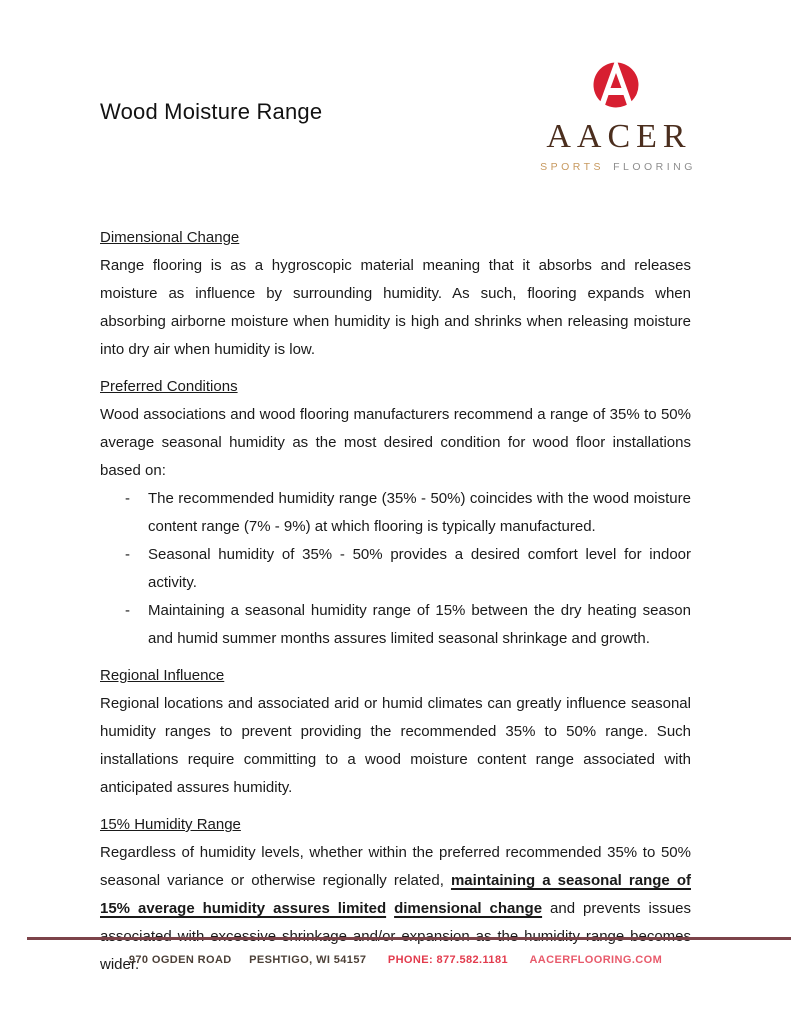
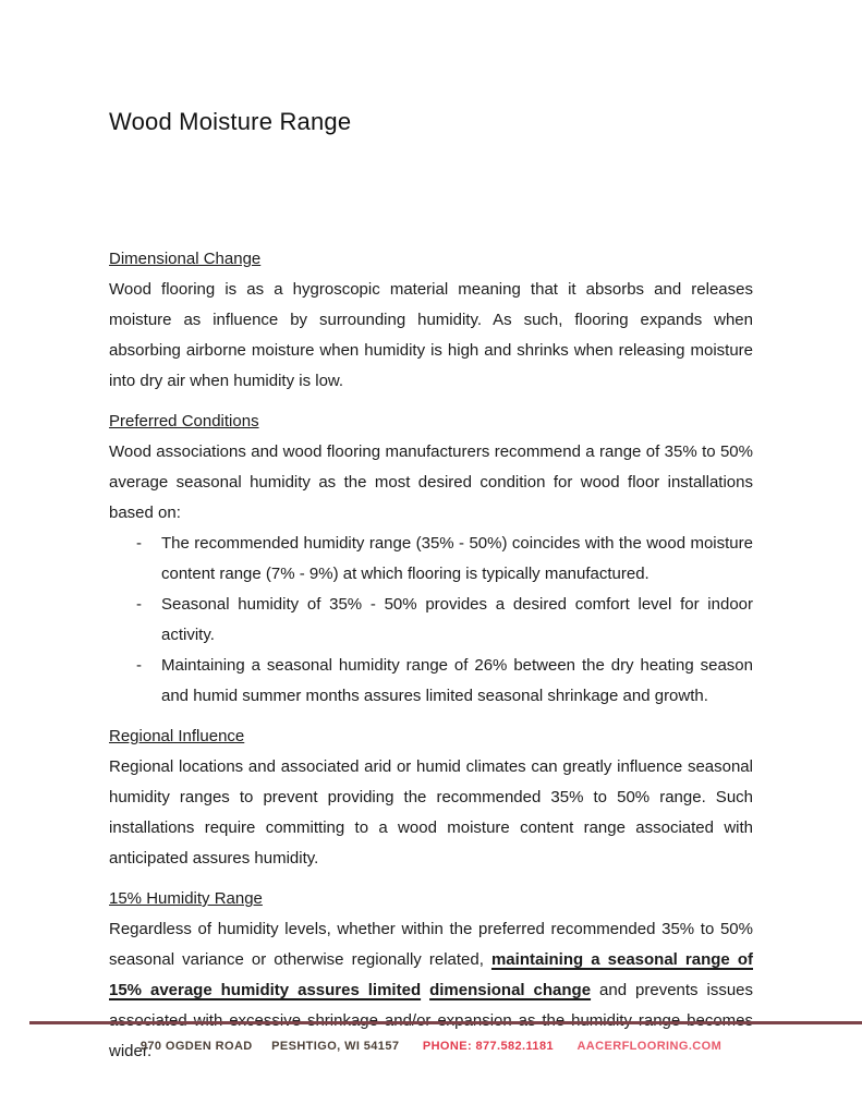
  Wood Moisture Range
- AACER
- SPORTS FLOORING
  Dimensional Change
- Range flooring is as a hygroscopic material meaning that it absorbs and releases moisture as influence by surrounding humidity. As such, flooring expands when absorbing airborne moisture when humidity is high and shrinks when releasing moisture into dry air when humidity is low.
+ Wood flooring is as a hygroscopic material meaning that it absorbs and releases moisture as influence by surrounding humidity. As such, flooring expands when absorbing airborne moisture when humidity is high and shrinks when releasing moisture into dry air when humidity is low.
  Preferred Conditions
  Wood associations and wood flooring manufacturers recommend a range of 35% to 50% average seasonal humidity as the most desired condition for wood floor installations based on:
  -
  The recommended humidity range (35% - 50%) coincides with the wood moisture content range (7% - 9%) at which flooring is typically manufactured.
  -
  Seasonal humidity of 35% - 50% provides a desired comfort level for indoor activity.
  -
- Maintaining a seasonal humidity range of 15% between the dry heating season and humid summer months assures limited seasonal shrinkage and growth.
+ Maintaining a seasonal humidity range of 26% between the dry heating season and humid summer months assures limited seasonal shrinkage and growth.
  Regional Influence
  Regional locations and associated arid or humid climates can greatly influence seasonal humidity ranges to prevent providing the recommended 35% to 50% range. Such installations require committing to a wood moisture content range associated with anticipated assures humidity.
  15% Humidity Range
  Regardless of humidity levels, whether within the preferred recommended 35% to 50% seasonal variance or otherwise regionally related, maintaining a seasonal range of 15% average humidity assures limited dimensional change and prevents issues wider.
  970 OGDEN ROAD PESHTIGO, WI 54157 PHONE: 877.582.1181 AACERFLOORING.COM
